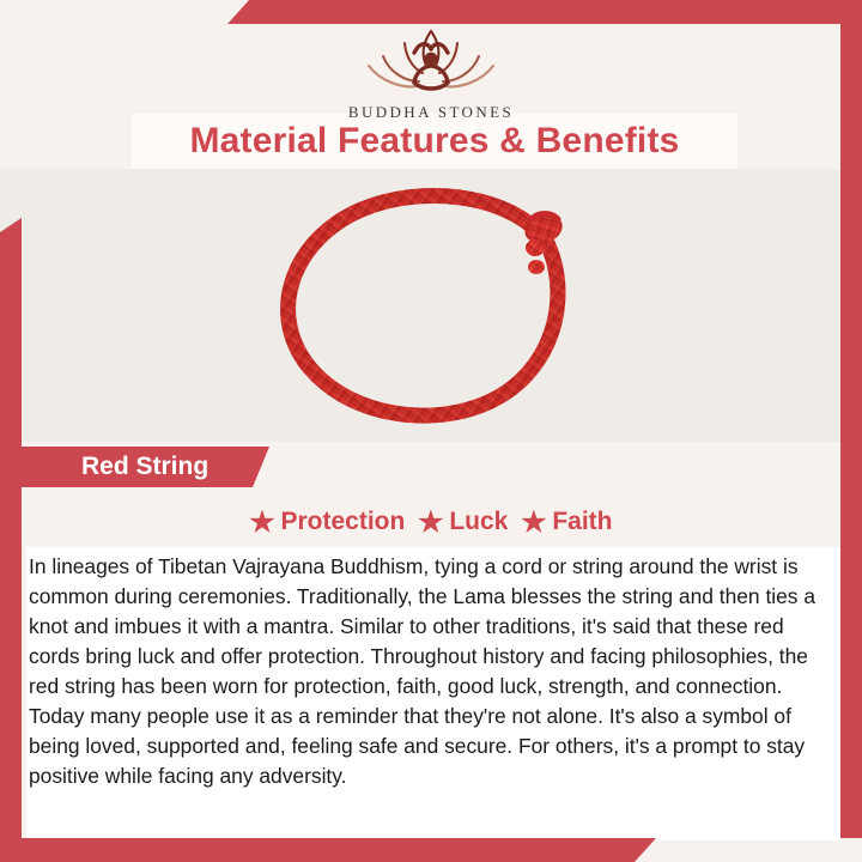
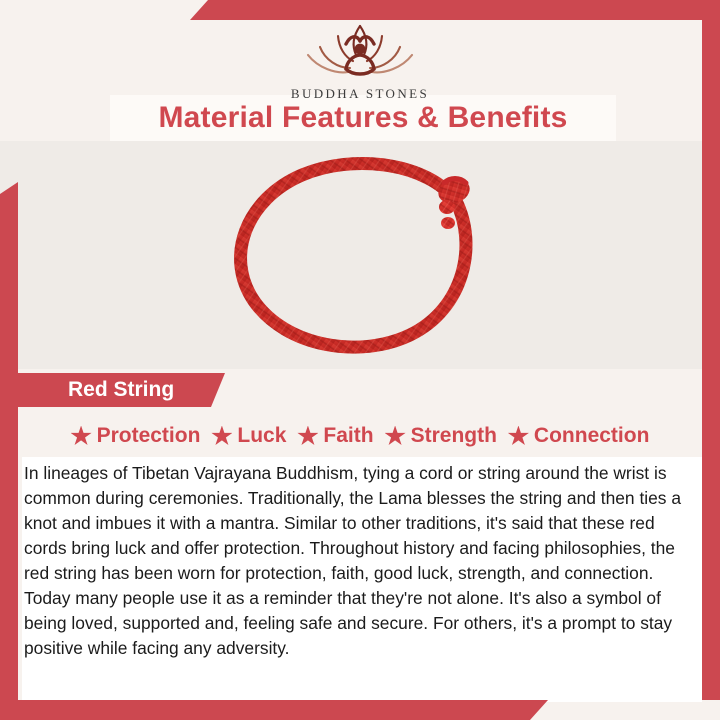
  BUDDHA STONES
  Material Features & Benefits
  Red String
  Protection
  Luck
  Faith
+ Strength
+ Connection
  In lineages of Tibetan Vajrayana Buddhism, tying a cord or string around the wrist is common during ceremonies. Traditionally, the Lama blesses the string and then ties a knot and imbues it with a mantra. Similar to other traditions, it's said that these red cords bring luck and offer protection. Throughout history and facing philosophies, the red string has been worn for protection, faith, good luck, strength, and connection. Today many people use it as a reminder that they're not alone. It's also a symbol of being loved, supported and, feeling safe and secure. For others, it's a prompt to stay positive while facing any adversity.
